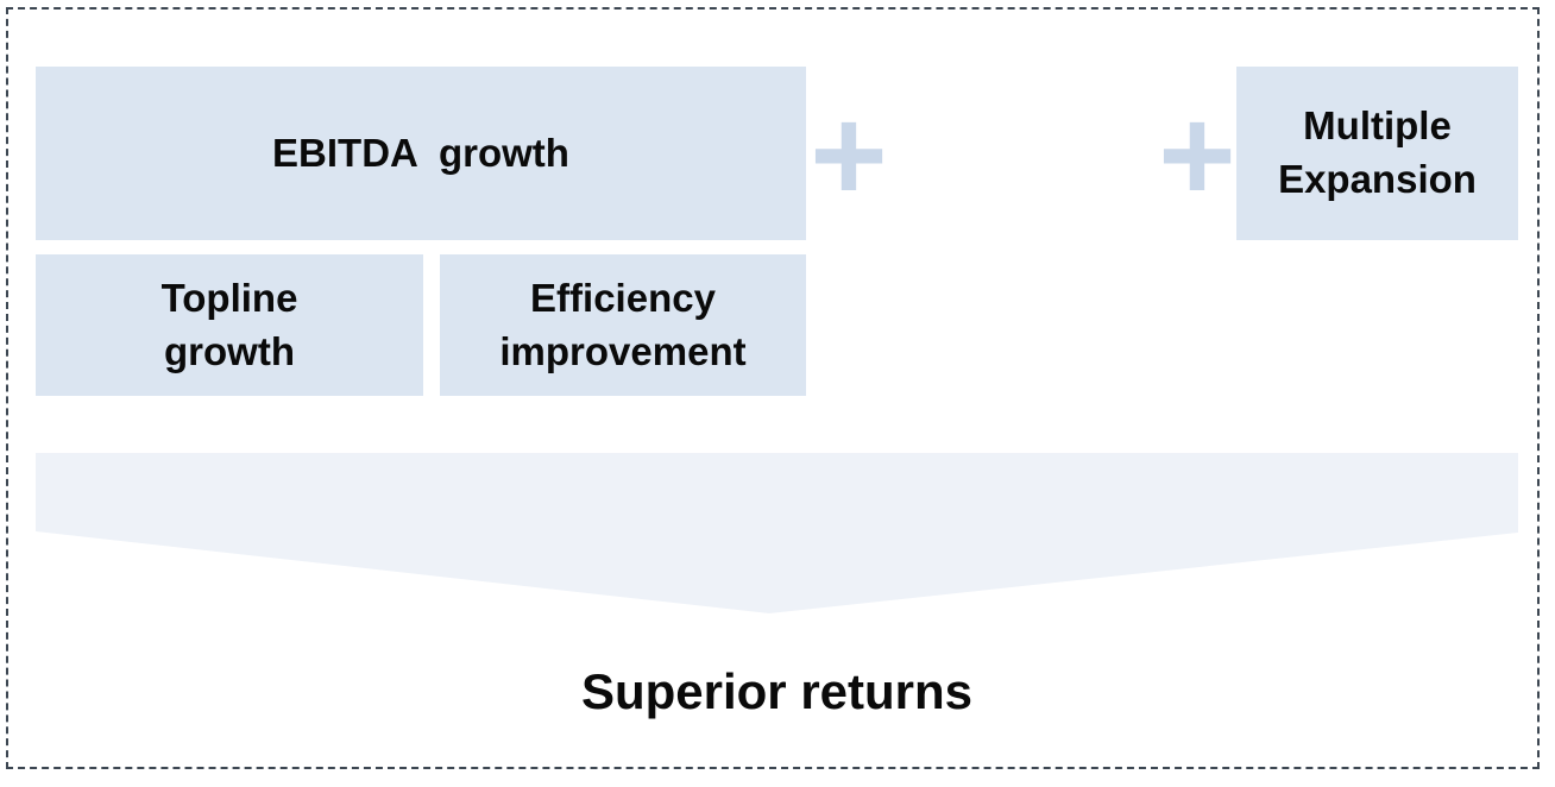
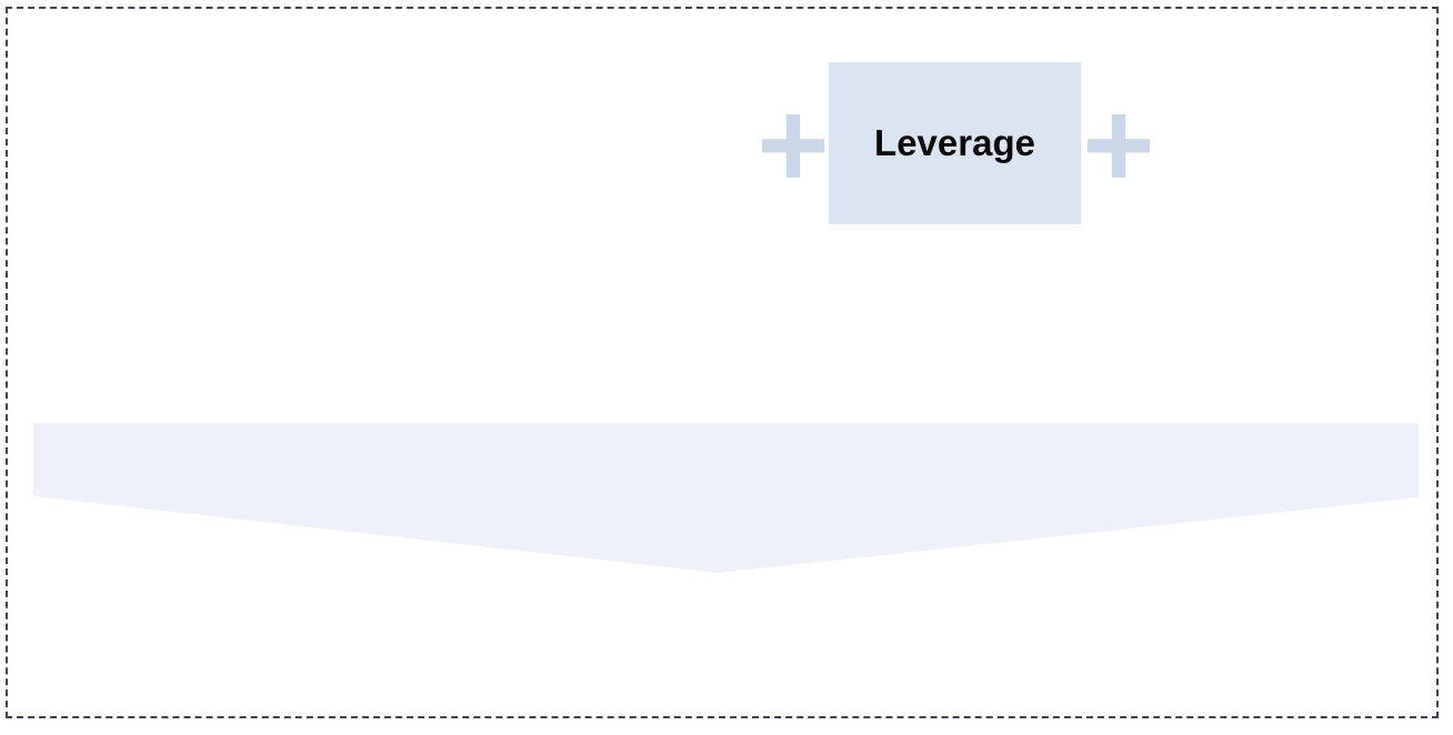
- EBITDA growth
  +
+ Leverage
  +
- Multiple
- Expansion
- Topline
- growth
- Efficiency
- improvement
- Superior returns
